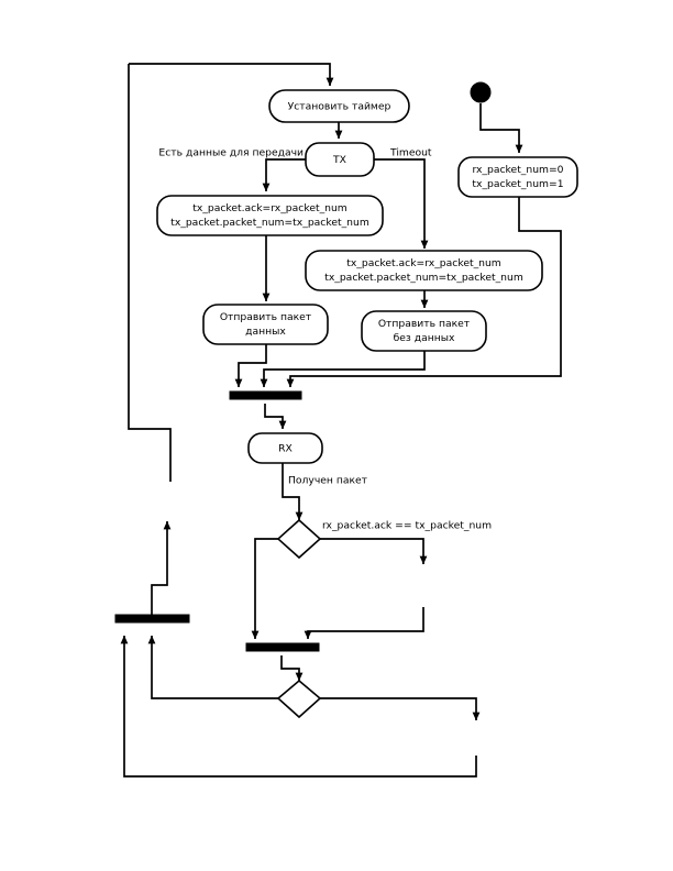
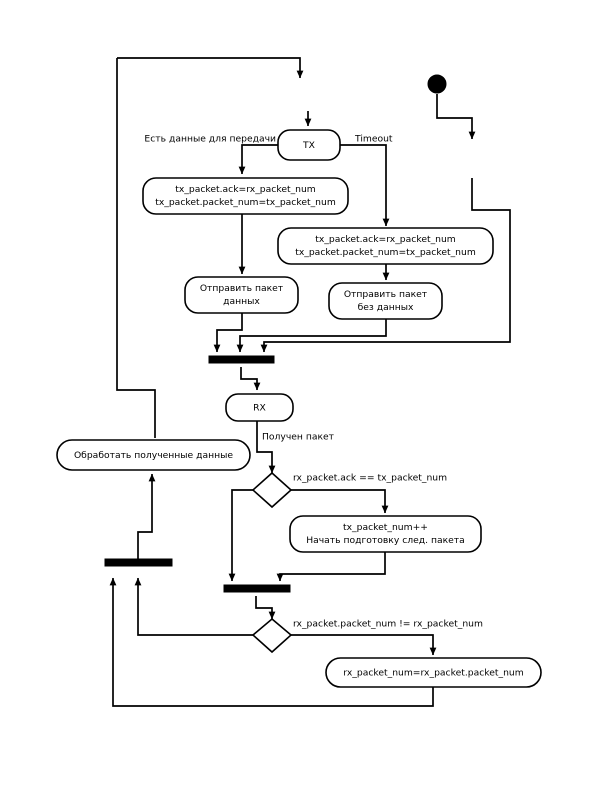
- Установить таймер
- rx_packet_num=0
- tx_packet_num=1
  TX
  tx_packet.ack=rx_packet_num
  tx_packet.packet_num=tx_packet_num
  tx_packet.ack=rx_packet_num
  tx_packet.packet_num=tx_packet_num
  Отправить пакет
  данных
  Отправить пакет
  без данных
  RX
+ Обработать полученные данные
+ tx_packet_num++
+ Начать подготовку след. пакета
+ rx_packet_num=rx_packet.packet_num
  Есть данные для передачи
  Timeout
  Получен пакет
  rx_packet.ack == tx_packet_num
+ rx_packet.packet_num != rx_packet_num
